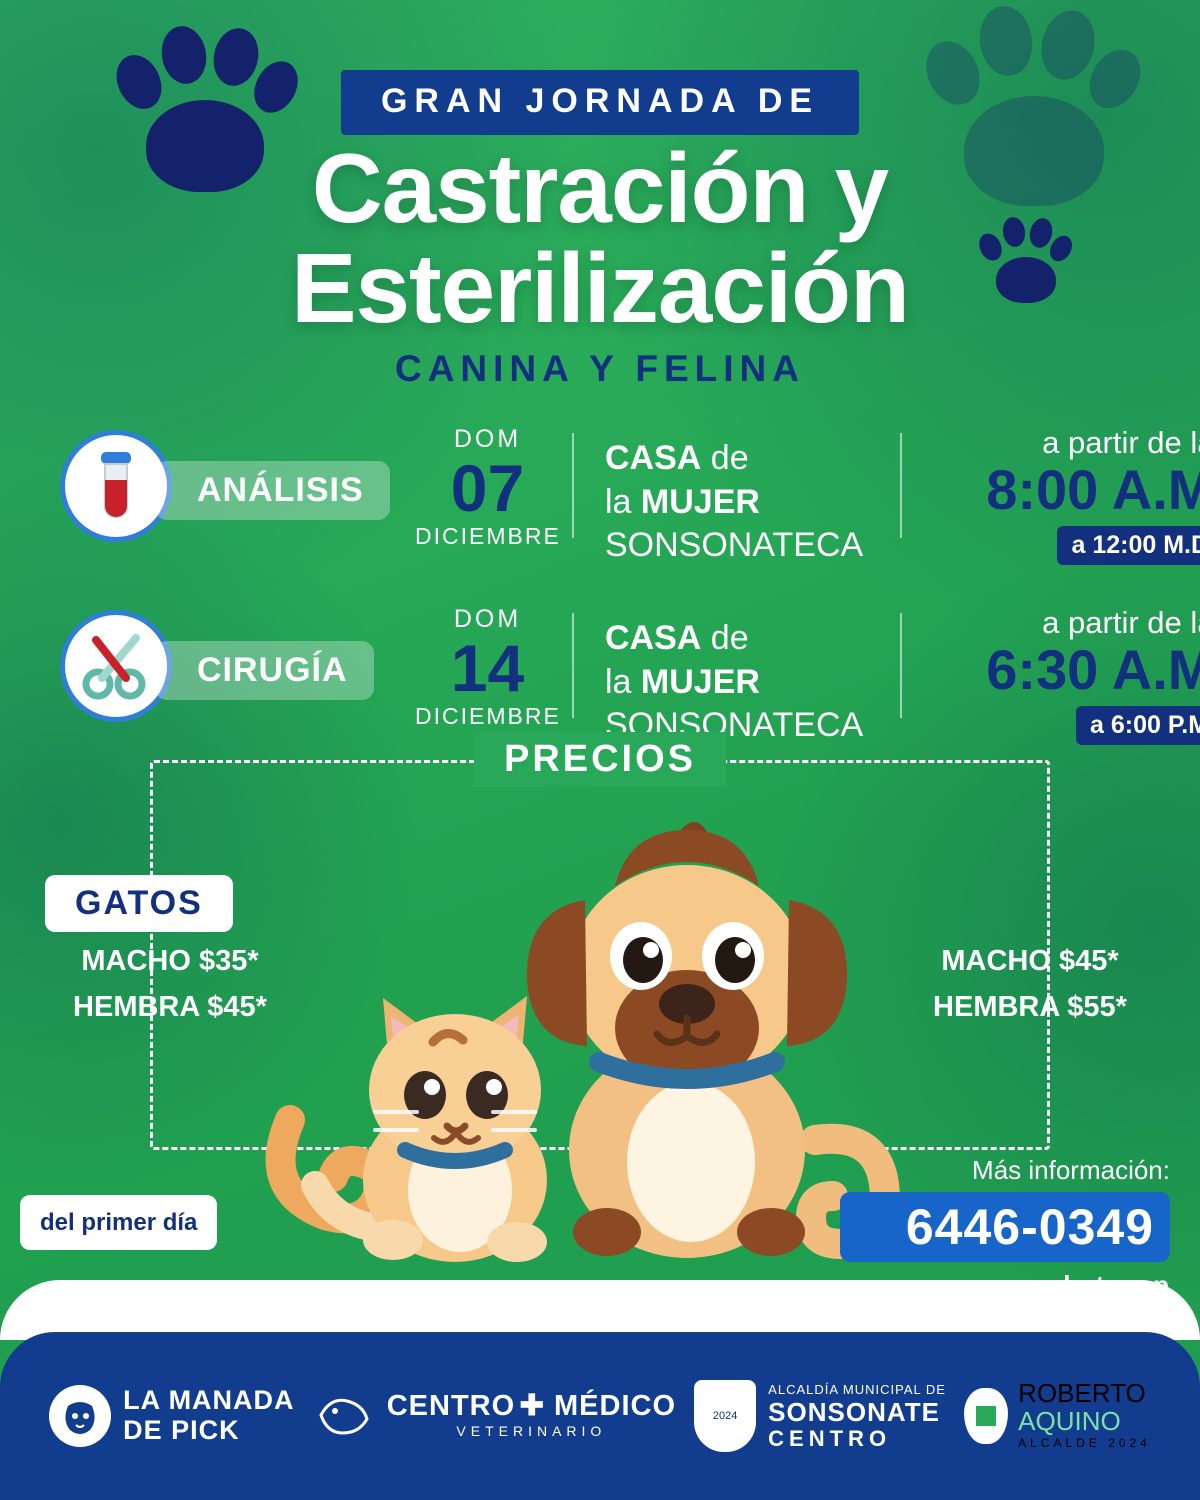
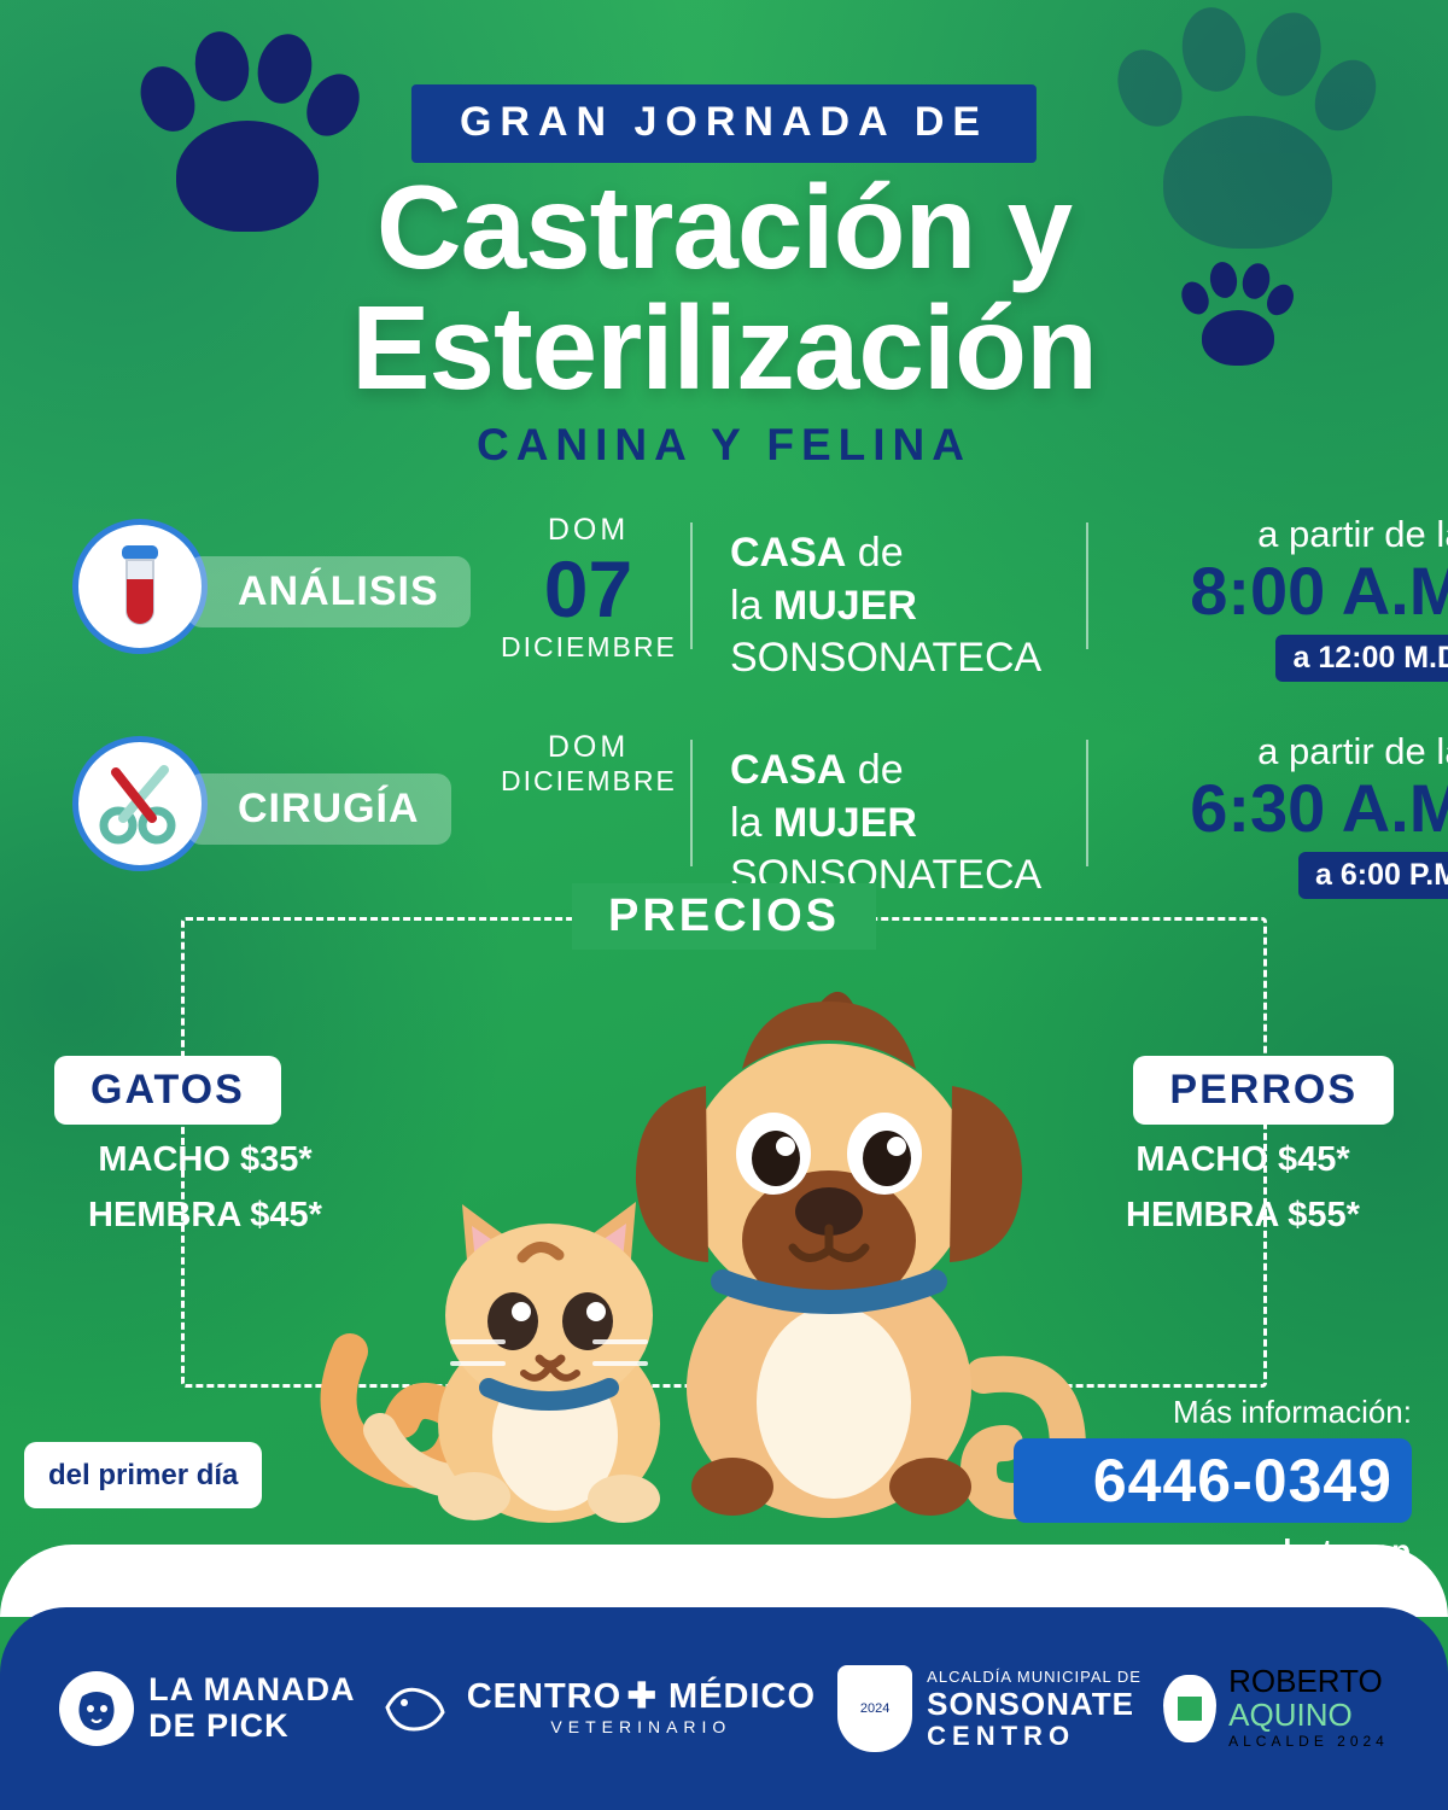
  GRAN JORNADA DE
  Castración y
  Esterilización
  CANINA Y FELINA
  ANÁLISIS
  DOM
  07
  DICIEMBRE
  CASA de
  la MUJER
  SONSONATECA
  a partir de l
  8:00 A.M
  a 12:00 M.
  CIRUGÍA
  DOM
- 14
  DICIEMBRE
  CASA de
  la MUJER
  SONSONATECA
  a partir de l
  6:30 A.M
  a 6:00 P.M
  PRECIOS
  GATOS
  MACHO $35*
  HEMBRA $45*
+ PERROS
  MACHO $45*
  HEMBRA $55*
  del primer día
  Más información:
  6446-0349
  LA MANADA
  DE PICK
  CENTRO ✚ MÉDICO
  VETERINARIO
  2024
  ALCALDÍA MUNICIPAL DE
  SONSONATE
  CENTRO
  ROBERTO
  AQUINO
  ALCALDE 2024
